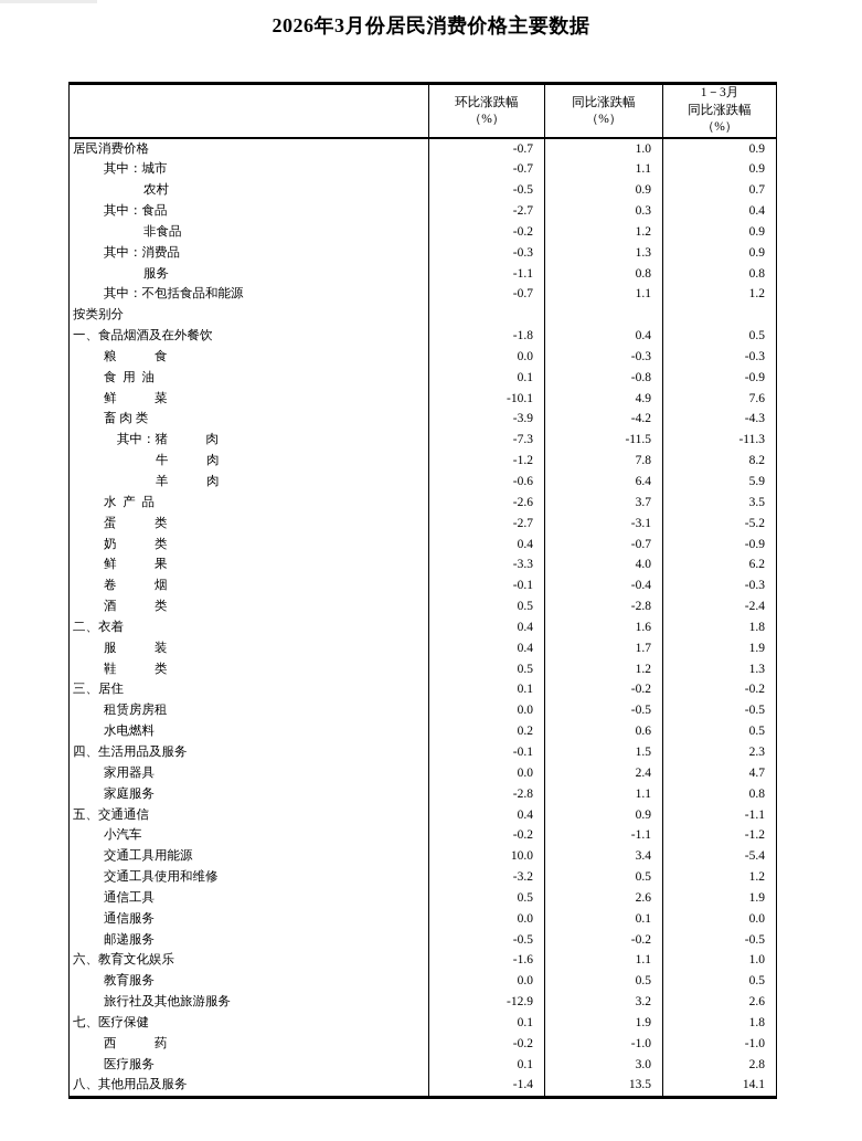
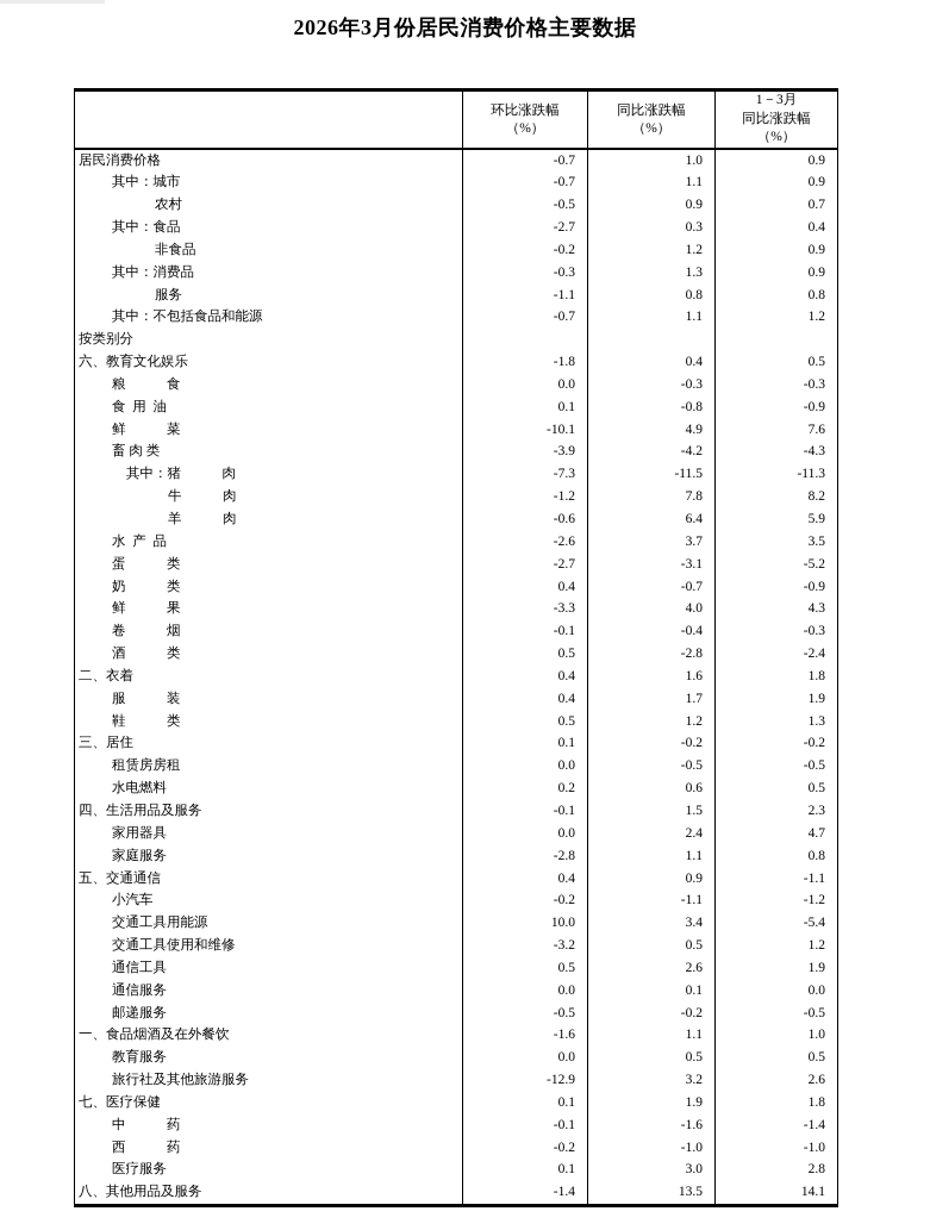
  2026年3月份居民消费价格主要数据
  	环比涨跌幅 （%）	同比涨跌幅 （%）	1－3月 同比涨跌幅 （%）
  居民消费价格	-0.7	1.0	0.9
  其中：城市	-0.7	1.1	0.9
  农村	-0.5	0.9	0.7
  其中：食品	-2.7	0.3	0.4
  非食品	-0.2	1.2	0.9
  其中：消费品	-0.3	1.3	0.9
  服务	-1.1	0.8	0.8
  其中：不包括食品和能源	-0.7	1.1	1.2
  按类别分
- 一、食品烟酒及在外餐饮	-1.8	0.4	0.5
+ 六、教育文化娱乐	-1.8	0.4	0.5
  粮 食	0.0	-0.3	-0.3
  食 用 油	0.1	-0.8	-0.9
  鲜 菜	-10.1	4.9	7.6
  畜 肉 类	-3.9	-4.2	-4.3
  其中：猪 肉	-7.3	-11.5	-11.3
  牛 肉	-1.2	7.8	8.2
  羊 肉	-0.6	6.4	5.9
  水 产 品	-2.6	3.7	3.5
  蛋 类	-2.7	-3.1	-5.2
  奶 类	0.4	-0.7	-0.9
- 鲜 果	-3.3	4.0	6.2
+ 鲜 果	-3.3	4.0	4.3
  卷 烟	-0.1	-0.4	-0.3
  酒 类	0.5	-2.8	-2.4
  二、衣着	0.4	1.6	1.8
  服 装	0.4	1.7	1.9
  鞋 类	0.5	1.2	1.3
  三、居住	0.1	-0.2	-0.2
  租赁房房租	0.0	-0.5	-0.5
  水电燃料	0.2	0.6	0.5
  四、生活用品及服务	-0.1	1.5	2.3
  家用器具	0.0	2.4	4.7
  家庭服务	-2.8	1.1	0.8
  五、交通通信	0.4	0.9	-1.1
  小汽车	-0.2	-1.1	-1.2
  交通工具用能源	10.0	3.4	-5.4
  交通工具使用和维修	-3.2	0.5	1.2
  通信工具	0.5	2.6	1.9
  通信服务	0.0	0.1	0.0
  邮递服务	-0.5	-0.2	-0.5
- 六、教育文化娱乐	-1.6	1.1	1.0
+ 一、食品烟酒及在外餐饮	-1.6	1.1	1.0
  教育服务	0.0	0.5	0.5
  旅行社及其他旅游服务	-12.9	3.2	2.6
  七、医疗保健	0.1	1.9	1.8
+ 中 药	-0.1	-1.6	-1.4
  西 药	-0.2	-1.0	-1.0
  医疗服务	0.1	3.0	2.8
  八、其他用品及服务	-1.4	13.5	14.1
